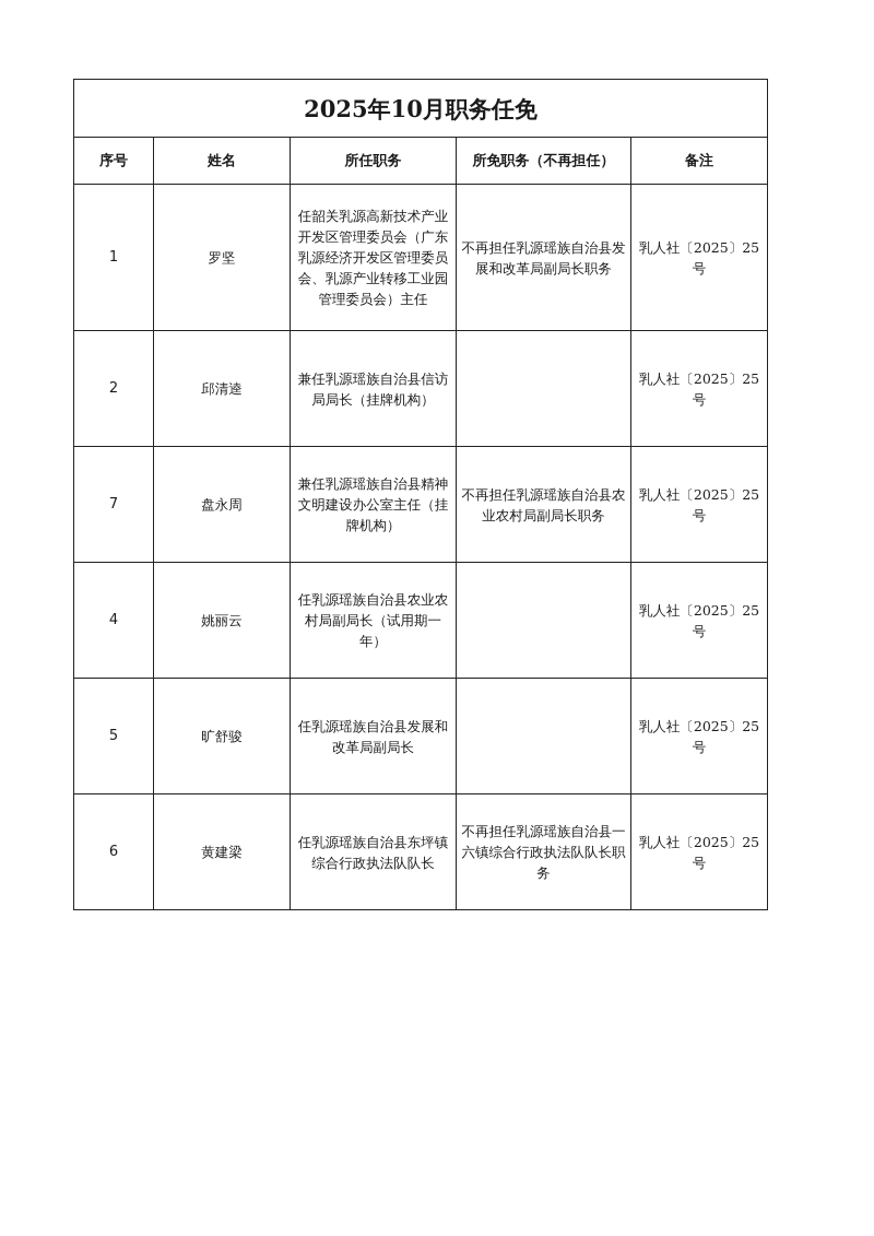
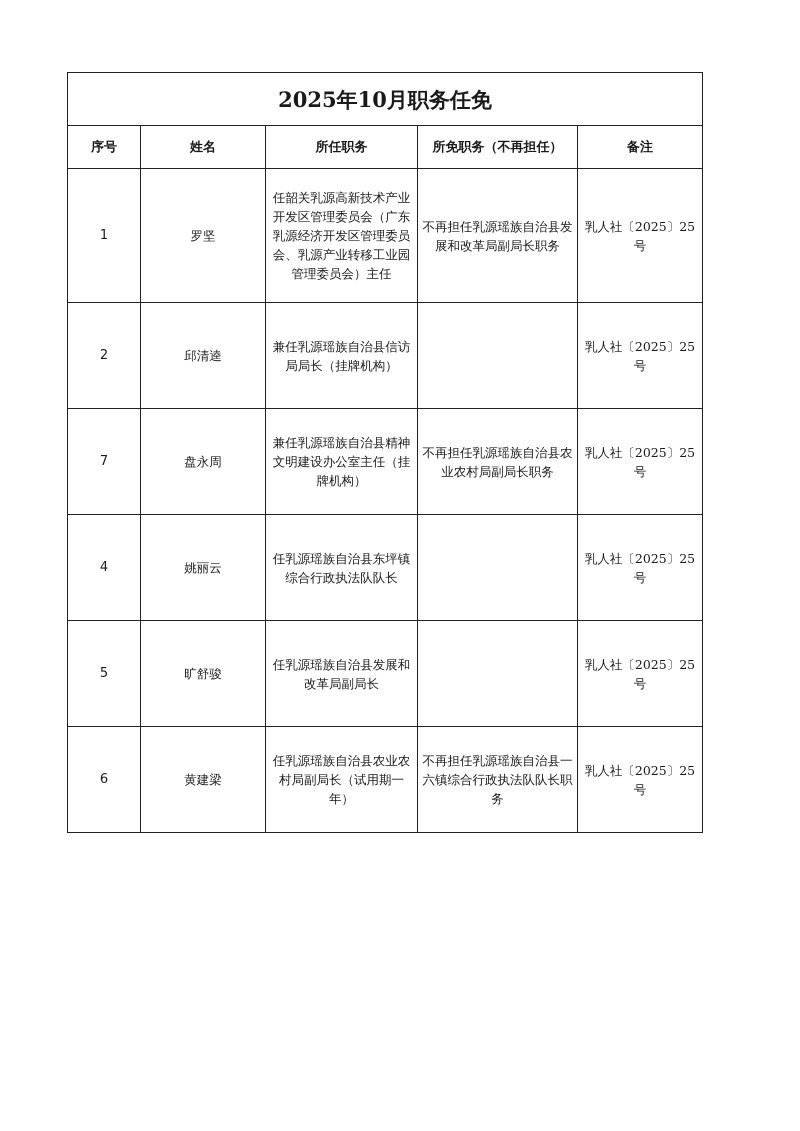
  2025年10月职务任免
  序号	姓名	所任职务	所免职务（不再担任）	备注
  1	罗坚	任韶关乳源高新技术产业开发区管理委员会（广东乳源经济开发区管理委员会、乳源产业转移工业园管理委员会）主任	不再担任乳源瑶族自治县发展和改革局副局长职务	乳人社〔2025〕25号
  2	邱清逵	兼任乳源瑶族自治县信访局局长（挂牌机构）		乳人社〔2025〕25号
  7	盘永周	兼任乳源瑶族自治县精神文明建设办公室主任（挂牌机构）	不再担任乳源瑶族自治县农业农村局副局长职务	乳人社〔2025〕25号
- 4	姚丽云	任乳源瑶族自治县农业农村局副局长（试用期一年）		乳人社〔2025〕25号
+ 4	姚丽云	任乳源瑶族自治县东坪镇综合行政执法队队长		乳人社〔2025〕25号
  5	旷舒骏	任乳源瑶族自治县发展和改革局副局长		乳人社〔2025〕25号
- 6	黄建梁	任乳源瑶族自治县东坪镇综合行政执法队队长	不再担任乳源瑶族自治县一六镇综合行政执法队队长职务	乳人社〔2025〕25号
+ 6	黄建梁	任乳源瑶族自治县农业农村局副局长（试用期一年）	不再担任乳源瑶族自治县一六镇综合行政执法队队长职务	乳人社〔2025〕25号
